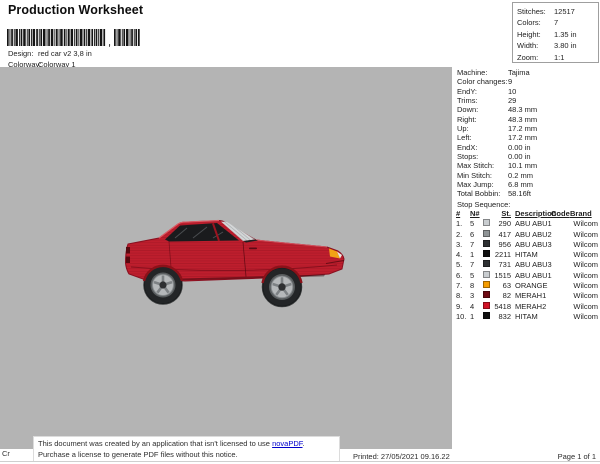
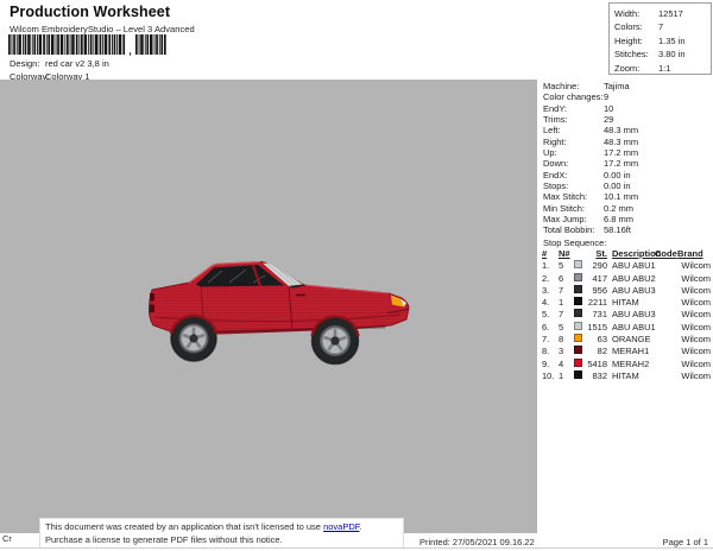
  Production Worksheet
+ Wilcom EmbroideryStudio – Level 3 Advanced
  ,
  Design: red car v2 3,8 in
  ColorwayColorway 1
- Stitches: 12517
+ Width: 12517
  Colors: 7
  Height: 1.35 in
- Width: 3.80 in
+ Stitches: 3.80 in
  Zoom: 1:1
  Machine: Tajima
  Color changes:9
  EndY: 10
  Trims: 29
- Down: 48.3 mm
+ Left: 48.3 mm
  Right: 48.3 mm
  Up: 17.2 mm
- Left: 17.2 mm
+ Down: 17.2 mm
  EndX: 0.00 in
  Stops: 0.00 in
  Max Stitch: 10.1 mm
  Min Stitch: 0.2 mm
  Max Jump: 6.8 mm
  Total Bobbin: 58.16ft
  Stop Sequence:
  #
  N#
  St.
  Description
  Code
  Brand
  1.
  5
  290
  ABU ABU1
  Wilcom
  2.
  6
  417
  ABU ABU2
  Wilcom
  3.
  7
  956
  ABU ABU3
  Wilcom
  4.
  1
  2211
  HITAM
  Wilcom
  5.
  7
  731
  ABU ABU3
  Wilcom
  6.
  5
  1515
  ABU ABU1
  Wilcom
  7.
  8
  63
  ORANGE
  Wilcom
  8.
  3
  82
  MERAH1
  Wilcom
  9.
  4
  5418
  MERAH2
  Wilcom
  10.
  1
  832
  HITAM
  Wilcom
  Cr
  This document was created by an application that isn't licensed to use novaPDF.
  Purchase a license to generate PDF files without this notice.
  Printed: 27/05/2021 09.16.22
  Page 1 of 1
